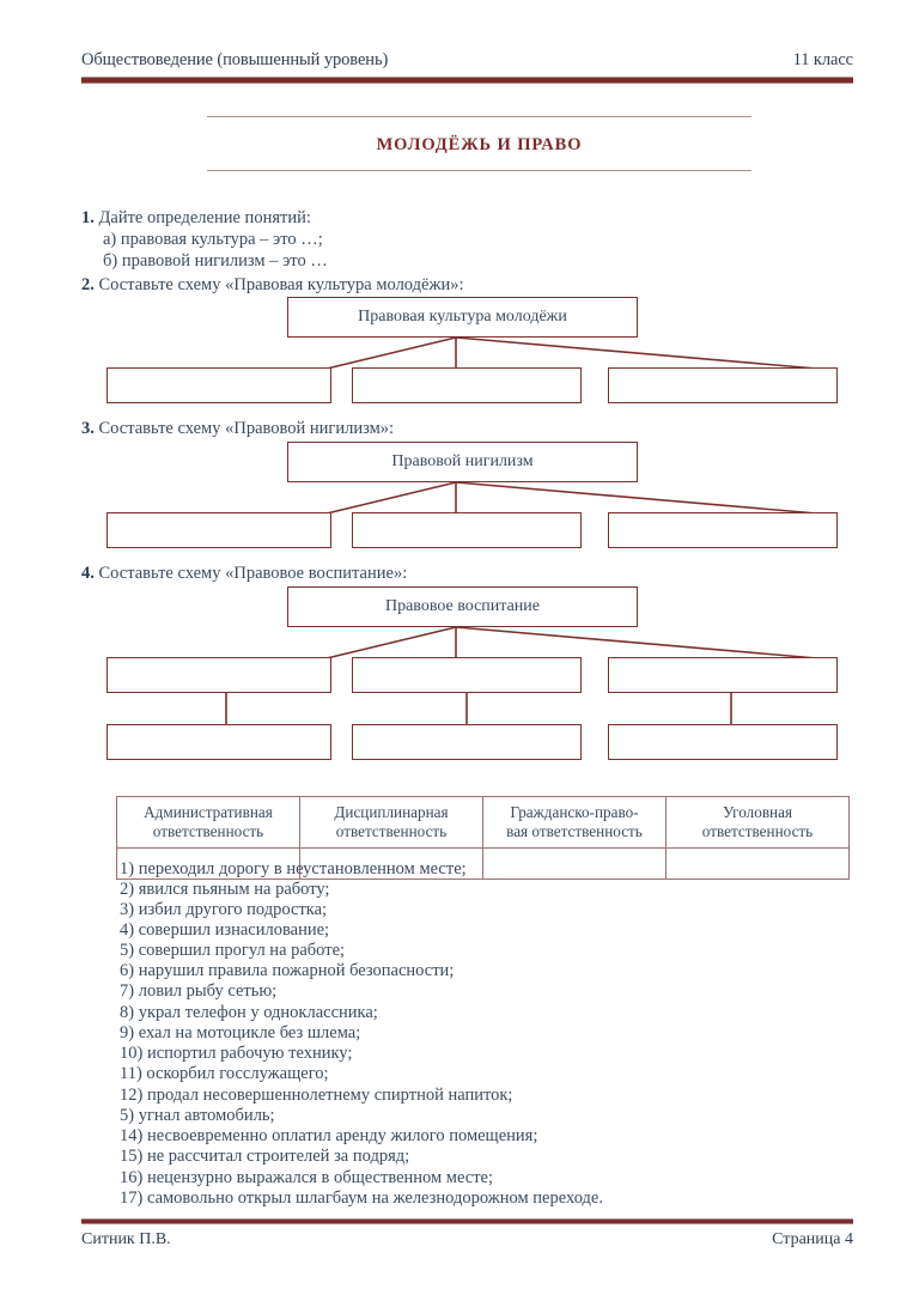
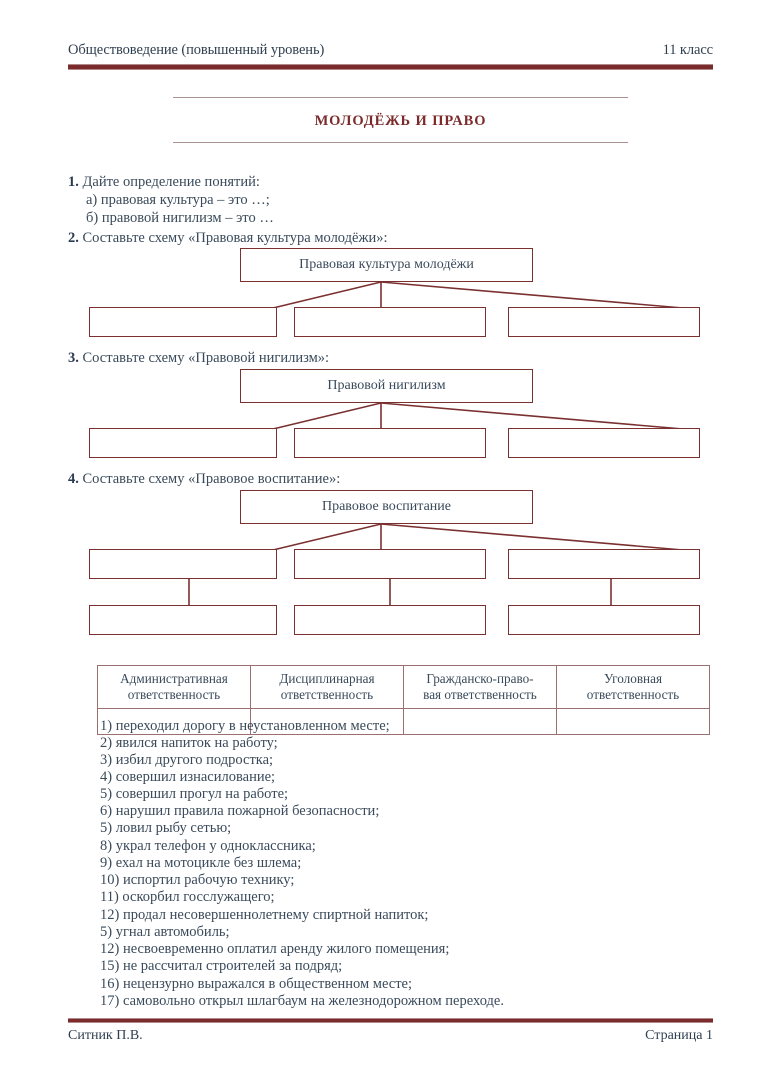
  Обществоведение (повышенный уровень)
  11 класс
  МОЛОДЁЖЬ И ПРАВО
  1. Дайте определение понятий:
  а) правовая культура – это …;
  б) правовой нигилизм – это …
  2. Составьте схему «Правовая культура молодёжи»:
  Правовая культура молодёжи
  3. Составьте схему «Правовой нигилизм»:
  Правовой нигилизм
  4. Составьте схему «Правовое воспитание»:
  Правовое воспитание
  Административная ответственность	Дисциплинарная ответственность	Гражданско-право- вая ответственность	Уголовная ответственность
  1) переходил дорогу в неустановленном месте;
- 2) явился пьяным на работу;
+ 2) явился напиток на работу;
  3) избил другого подростка;
  4) совершил изнасилование;
  5) совершил прогул на работе;
  6) нарушил правила пожарной безопасности;
- 7) ловил рыбу сетью;
+ 5) ловил рыбу сетью;
  8) украл телефон у одноклассника;
  9) ехал на мотоцикле без шлема;
  10) испортил рабочую технику;
  11) оскорбил госслужащего;
  12) продал несовершеннолетнему спиртной напиток;
  5) угнал автомобиль;
- 14) несвоевременно оплатил аренду жилого помещения;
+ 12) несвоевременно оплатил аренду жилого помещения;
  15) не рассчитал строителей за подряд;
  16) нецензурно выражался в общественном месте;
  17) самовольно открыл шлагбаум на железнодорожном переходе.
  Ситник П.В.
- Страница 4
+ Страница 1
